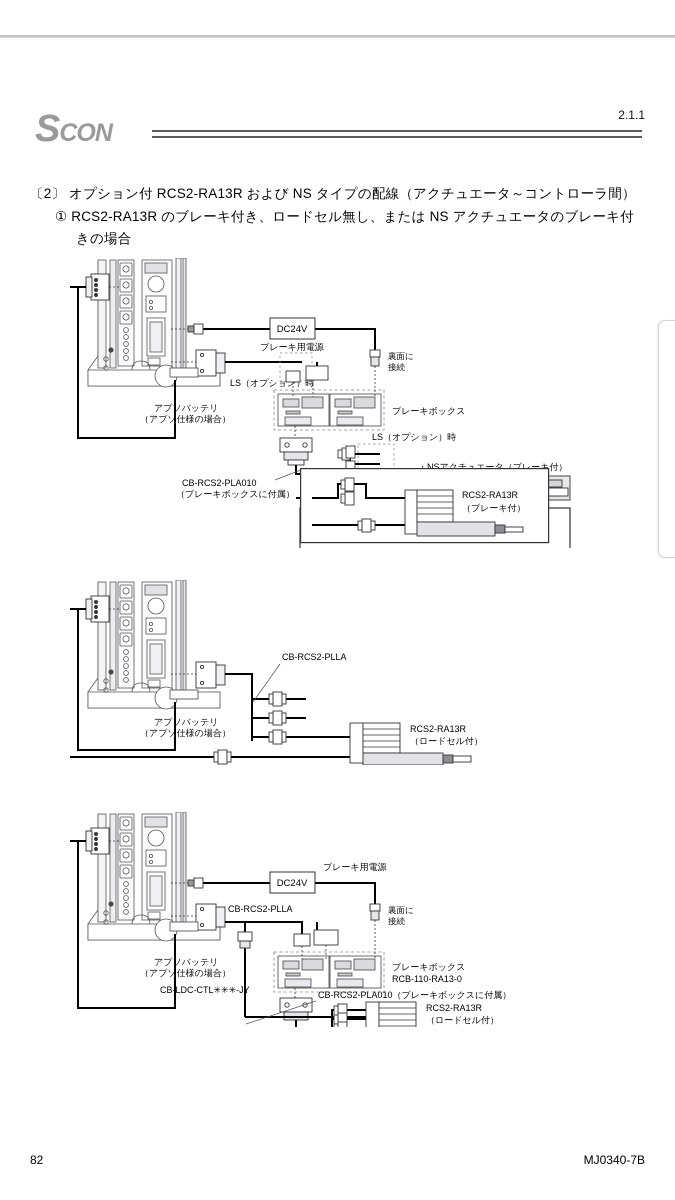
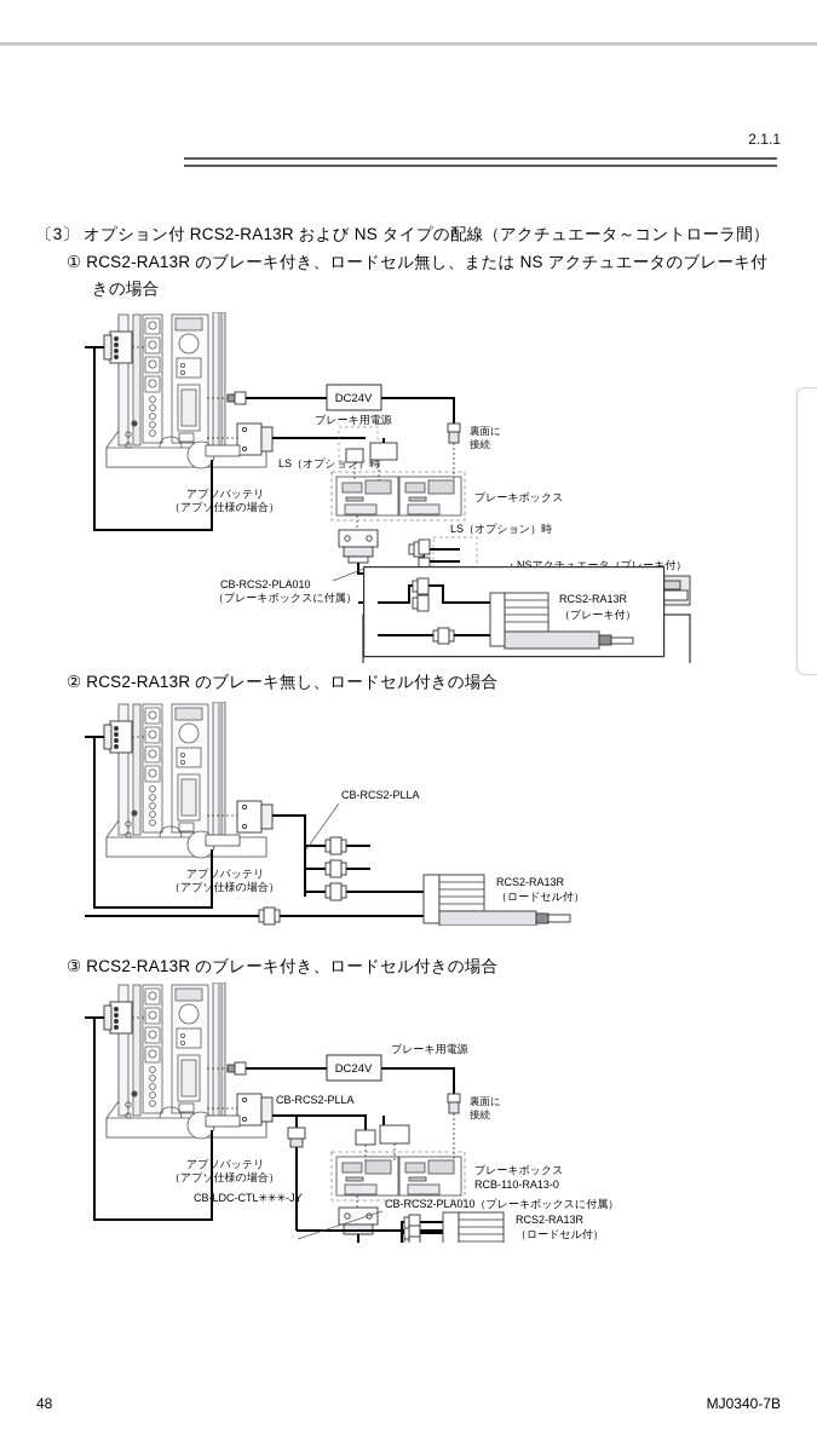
- SCON
  2.1.1
- 〔2〕 オプション付 RCS2-RA13R および NS タイプの配線（アクチュエータ～コントローラ間）
+ 〔3〕 オプション付 RCS2-RA13R および NS タイプの配線（アクチュエータ～コントローラ間）
  ① RCS2-RA13R のブレーキ付き、ロードセル無し、または NS アクチュエータのブレーキ付
  きの場合
+ ② RCS2-RA13R のブレーキ無し、ロードセル付きの場合
+ ③ RCS2-RA13R のブレーキ付き、ロードセル付きの場合
  DC24V
  ブレーキ用電源
  裏面に
  接続
  LS（オプション）時
  ブレーキボックス
  CB-RCS2-PLA010
  （ブレーキボックスに付属）
  アブソバッテリ
  （アブソ仕様の場合）
  LS（オプション）時
  ・NSアクチュエータ（ブレーキ付）
  RCS2-RA13R
  （ブレーキ付）
  CB-RCS2-PLLA
  アブソバッテリ
  （アブソ仕様の場合）
  RCS2-RA13R
  （ロードセル付）
  DC24V
  ブレーキ用電源
  裏面に
  接続
  CB-RCS2-PLLA
  ブレーキボックス
  RCB-110-RA13-0
  CB-RCS2-PLA010（ブレーキボックスに付属）
  アブソバッテリ
  （アブソ仕様の場合）
  CB-LDC-CTL✳✳✳-JY
  RCS2-RA13R
  （ロードセル付）
- 82
+ 48
  MJ0340-7B
